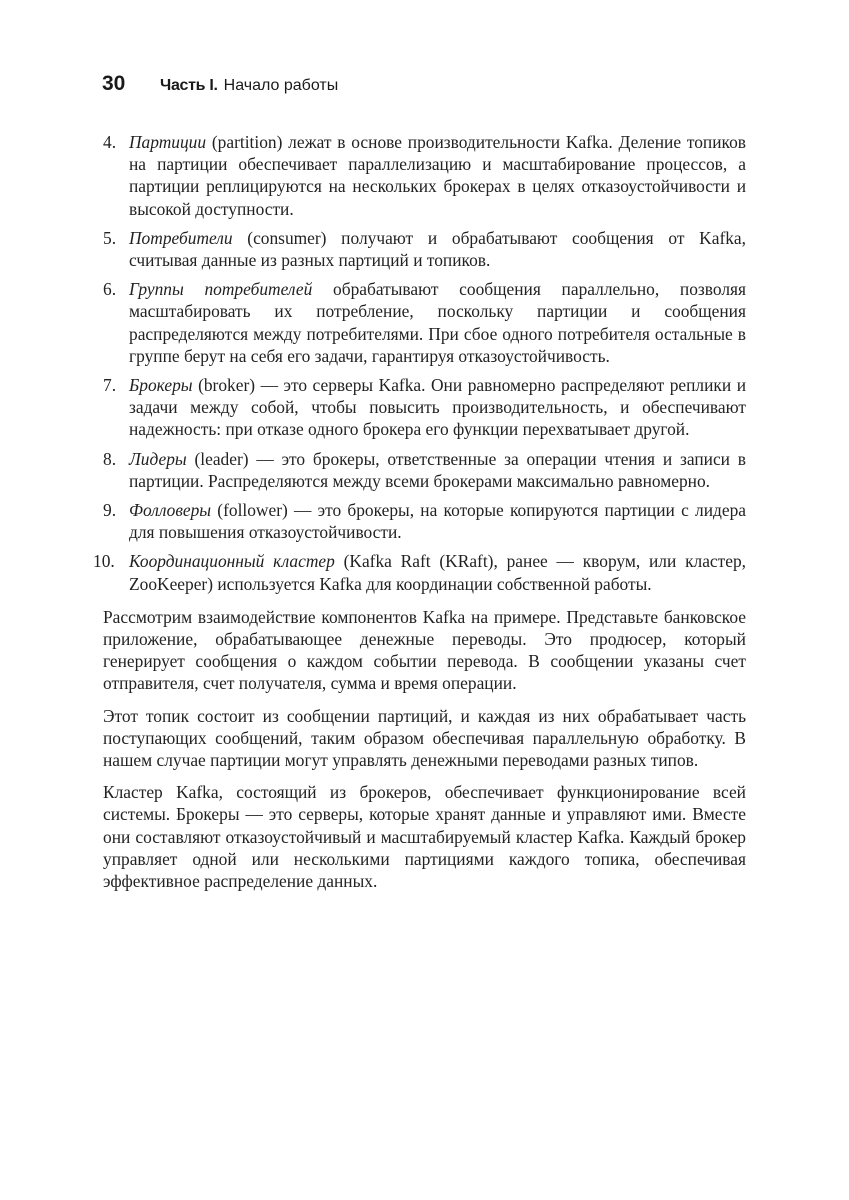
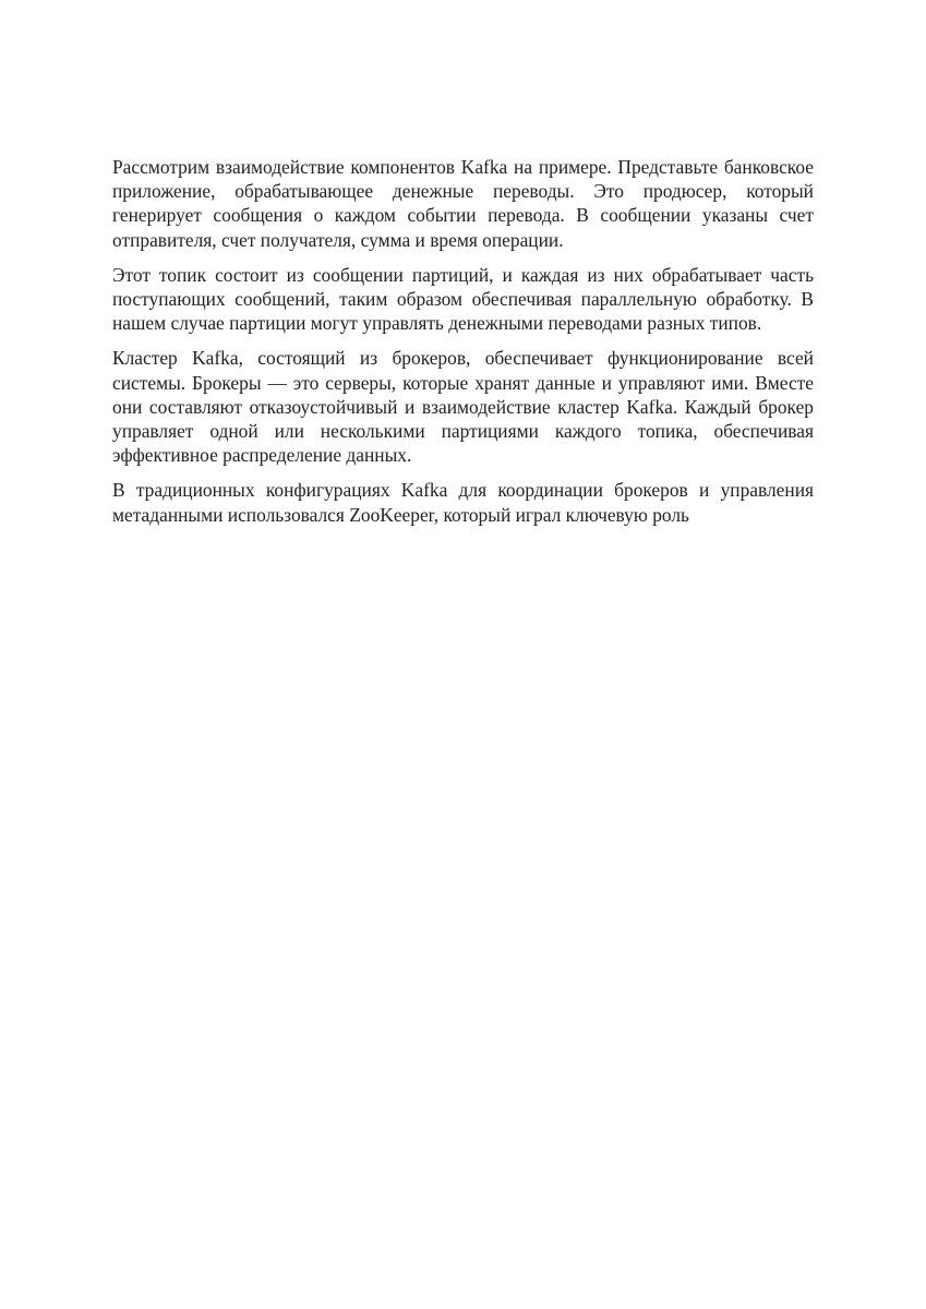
- 30
- Часть I.
- Начало работы
- 4.
- Партиции (partition) лежат в основе производительности Kafka. Деление топиков на партиции обеспечивает параллелизацию и масштабирование процессов, а партиции реплицируются на нескольких брокерах в целях отказоустойчивости и высокой доступности.
- 5.
- Потребители (consumer) получают и обрабатывают сообщения от Kafka, считывая данные из разных партиций и топиков.
- 6.
- Группы потребителей обрабатывают сообщения параллельно, позволяя масштабировать их потребление, поскольку партиции и сообщения распределяются между потребителями. При сбое одного потребителя остальные в группе берут на себя его задачи, гарантируя отказоустойчивость.
- 7.
- Брокеры (broker) — это серверы Kafka. Они равномерно распределяют реплики и задачи между собой, чтобы повысить производительность, и обеспечивают надежность: при отказе одного брокера его функции перехватывает другой.
- 8.
- Лидеры (leader) — это брокеры, ответственные за операции чтения и записи в партиции. Распределяются между всеми брокерами максимально равномерно.
- 9.
- Фолловеры (follower) — это брокеры, на которые копируются партиции с лидера для повышения отказоустойчивости.
- 10.
- Координационный кластер (Kafka Raft (KRaft), ранее — кворум, или кластер, ZooKeeper) используется Kafka для координации собственной работы.
  Рассмотрим взаимодействие компонентов Kafka на примере. Представьте банковское приложение, обрабатывающее денежные переводы. Это продюсер, который генерирует сообщения о каждом событии перевода. В сообщении указаны счет отправителя, счет получателя, сумма и время операции.
  Этот топик состоит из сообщении партиций, и каждая из них обрабатывает часть поступающих сообщений, таким образом обеспечивая параллельную обработку. В нашем случае партиции могут управлять денежными переводами разных типов.
- Кластер Kafka, состоящий из брокеров, обеспечивает функционирование всей системы. Брокеры — это серверы, которые хранят данные и управляют ими. Вместе они составляют отказоустойчивый и масштабируемый кластер Kafka. Каждый брокер управляет одной или несколькими партициями каждого топика, обеспечивая эффективное распределение данных.
+ Кластер Kafka, состоящий из брокеров, обеспечивает функционирование всей системы. Брокеры — это серверы, которые хранят данные и управляют ими. Вместе они составляют отказоустойчивый и взаимодействие кластер Kafka. Каждый брокер управляет одной или несколькими партициями каждого топика, обеспечивая эффективное распределение данных.
+ В традиционных конфигурациях Kafka для координации брокеров и управления метаданными использовался ZooKeeper, который играл ключевую роль
